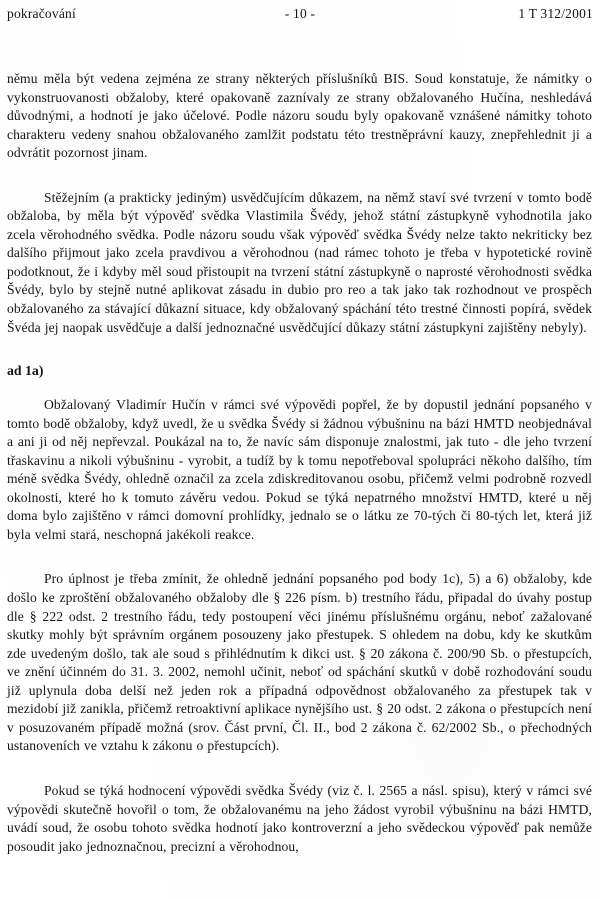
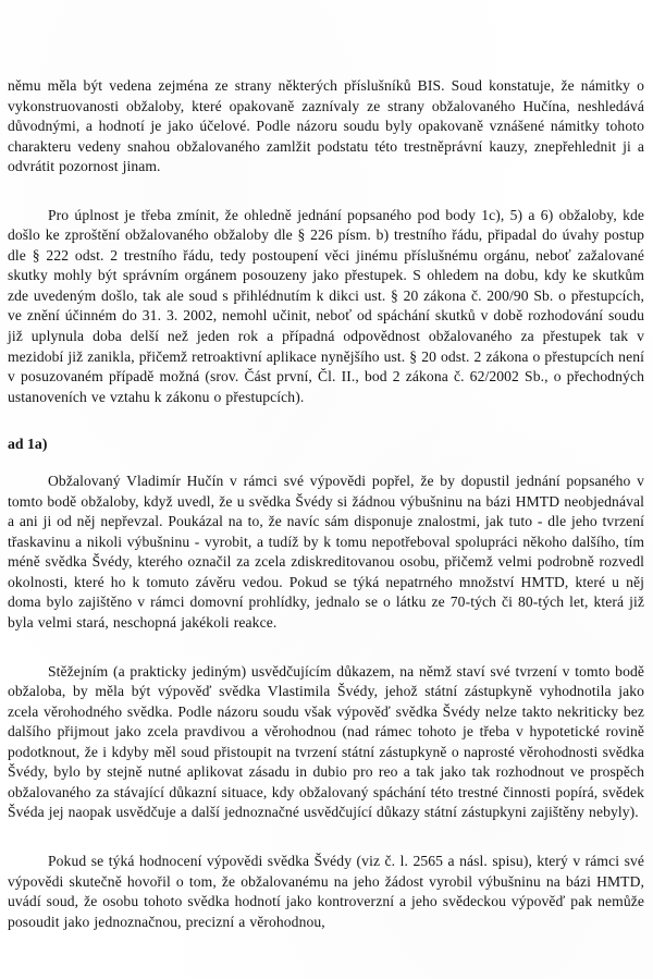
- pokračování
- - 10 -
- 1 T 312/2001
  němu měla být vedena zejména ze strany některých příslušníků BIS. Soud konstatuje, že námitky o vykonstruovanosti obžaloby, které opakovaně zaznívaly ze strany obžalovaného Hučína, neshledává důvodnými, a hodnotí je jako účelové. Podle názoru soudu byly opakovaně vznášené námitky tohoto charakteru vedeny snahou obžalovaného zamlžit podstatu této trestněprávní kauzy, znepřehlednit ji a odvrátit pozornost jinam.
- Stěžejním (a prakticky jediným) usvědčujícím důkazem, na němž staví své tvrzení v tomto bodě obžaloba, by měla být výpověď svědka Vlastimila Švédy, jehož státní zástupkyně vyhodnotila jako zcela věrohodného svědka. Podle názoru soudu však výpověď svědka Švédy nelze takto nekriticky bez dalšího přijmout jako zcela pravdivou a věrohodnou (nad rámec tohoto je třeba v hypotetické rovině podotknout, že i kdyby měl soud přistoupit na tvrzení státní zástupkyně o naprosté věrohodnosti svědka Švédy, bylo by stejně nutné aplikovat zásadu in dubio pro reo a tak jako tak rozhodnout ve prospěch obžalovaného za stávající důkazní situace, kdy obžalovaný spáchání této trestné činnosti popírá, svědek Švéda jej naopak usvědčuje a další jednoznačné usvědčující důkazy státní zástupkyni zajištěny nebyly).
+ Pro úplnost je třeba zmínit, že ohledně jednání popsaného pod body 1c), 5) a 6) obžaloby, kde došlo ke zproštění obžalovaného obžaloby dle § 226 písm. b) trestního řádu, připadal do úvahy postup dle § 222 odst. 2 trestního řádu, tedy postoupení věci jinému příslušnému orgánu, neboť zažalované skutky mohly být správním orgánem posouzeny jako přestupek. S ohledem na dobu, kdy ke skutkům zde uvedeným došlo, tak ale soud s přihlédnutím k dikci ust. § 20 zákona č. 200/90 Sb. o přestupcích, ve znění účinném do 31. 3. 2002, nemohl učinit, neboť od spáchání skutků v době rozhodování soudu již uplynula doba delší než jeden rok a případná odpovědnost obžalovaného za přestupek tak v mezidobí již zanikla, přičemž retroaktivní aplikace nynějšího ust. § 20 odst. 2 zákona o přestupcích není v posuzovaném případě možná (srov. Část první, Čl. II., bod 2 zákona č. 62/2002 Sb., o přechodných ustanoveních ve vztahu k zákonu o přestupcích).
  ad 1a)
- Obžalovaný Vladimír Hučín v rámci své výpovědi popřel, že by dopustil jednání popsaného v tomto bodě obžaloby, když uvedl, že u svědka Švédy si žádnou výbušninu na bázi HMTD neobjednával a ani ji od něj nepřevzal. Poukázal na to, že navíc sám disponuje znalostmi, jak tuto - dle jeho tvrzení třaskavinu a nikoli výbušninu - vyrobit, a tudíž by k tomu nepotřeboval spolupráci někoho dalšího, tím méně svědka Švédy, ohledně označil za zcela zdiskreditovanou osobu, přičemž velmi podrobně rozvedl okolnosti, které ho k tomuto závěru vedou. Pokud se týká nepatrného množství HMTD, které u něj doma bylo zajištěno v rámci domovní prohlídky, jednalo se o látku ze 70-tých či 80-tých let, která již byla velmi stará, neschopná jakékoli reakce.
+ Obžalovaný Vladimír Hučín v rámci své výpovědi popřel, že by dopustil jednání popsaného v tomto bodě obžaloby, když uvedl, že u svědka Švédy si žádnou výbušninu na bázi HMTD neobjednával a ani ji od něj nepřevzal. Poukázal na to, že navíc sám disponuje znalostmi, jak tuto - dle jeho tvrzení třaskavinu a nikoli výbušninu - vyrobit, a tudíž by k tomu nepotřeboval spolupráci někoho dalšího, tím méně svědka Švédy, kterého označil za zcela zdiskreditovanou osobu, přičemž velmi podrobně rozvedl okolnosti, které ho k tomuto závěru vedou. Pokud se týká nepatrného množství HMTD, které u něj doma bylo zajištěno v rámci domovní prohlídky, jednalo se o látku ze 70-tých či 80-tých let, která již byla velmi stará, neschopná jakékoli reakce.
- Pro úplnost je třeba zmínit, že ohledně jednání popsaného pod body 1c), 5) a 6) obžaloby, kde došlo ke zproštění obžalovaného obžaloby dle § 226 písm. b) trestního řádu, připadal do úvahy postup dle § 222 odst. 2 trestního řádu, tedy postoupení věci jinému příslušnému orgánu, neboť zažalované skutky mohly být správním orgánem posouzeny jako přestupek. S ohledem na dobu, kdy ke skutkům zde uvedeným došlo, tak ale soud s přihlédnutím k dikci ust. § 20 zákona č. 200/90 Sb. o přestupcích, ve znění účinném do 31. 3. 2002, nemohl učinit, neboť od spáchání skutků v době rozhodování soudu již uplynula doba delší než jeden rok a případná odpovědnost obžalovaného za přestupek tak v mezidobí již zanikla, přičemž retroaktivní aplikace nynějšího ust. § 20 odst. 2 zákona o přestupcích není v posuzovaném případě možná (srov. Část první, Čl. II., bod 2 zákona č. 62/2002 Sb., o přechodných ustanoveních ve vztahu k zákonu o přestupcích).
+ Stěžejním (a prakticky jediným) usvědčujícím důkazem, na němž staví své tvrzení v tomto bodě obžaloba, by měla být výpověď svědka Vlastimila Švédy, jehož státní zástupkyně vyhodnotila jako zcela věrohodného svědka. Podle názoru soudu však výpověď svědka Švédy nelze takto nekriticky bez dalšího přijmout jako zcela pravdivou a věrohodnou (nad rámec tohoto je třeba v hypotetické rovině podotknout, že i kdyby měl soud přistoupit na tvrzení státní zástupkyně o naprosté věrohodnosti svědka Švédy, bylo by stejně nutné aplikovat zásadu in dubio pro reo a tak jako tak rozhodnout ve prospěch obžalovaného za stávající důkazní situace, kdy obžalovaný spáchání této trestné činnosti popírá, svědek Švéda jej naopak usvědčuje a další jednoznačné usvědčující důkazy státní zástupkyni zajištěny nebyly).
  Pokud se týká hodnocení výpovědi svědka Švédy (viz č. l. 2565 a násl. spisu), který v rámci své výpovědi skutečně hovořil o tom, že obžalovanému na jeho žádost vyrobil výbušninu na bázi HMTD, uvádí soud, že osobu tohoto svědka hodnotí jako kontroverzní a jeho svědeckou výpověď pak nemůže posoudit jako jednoznačnou, precizní a věrohodnou,
